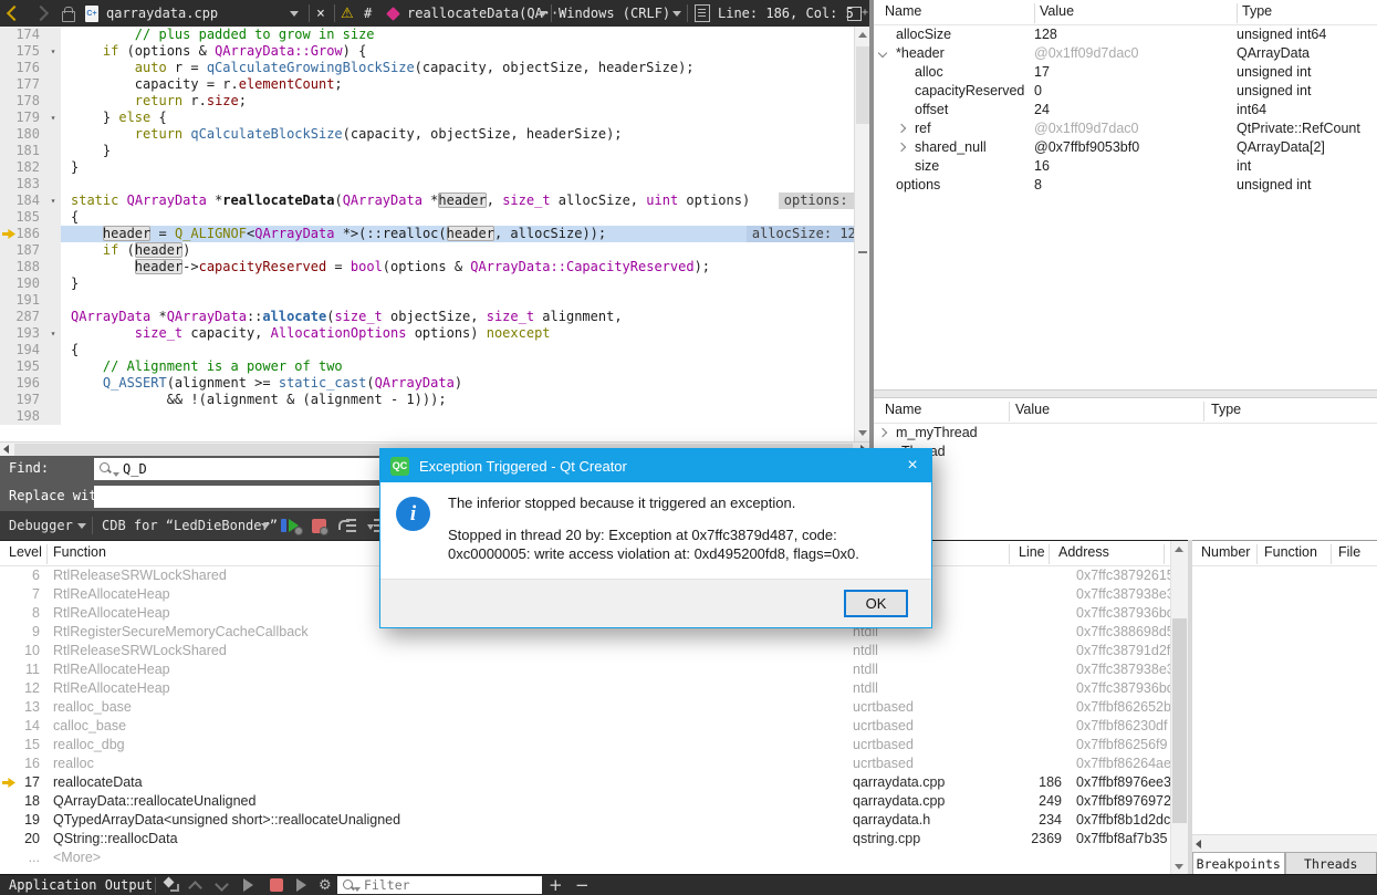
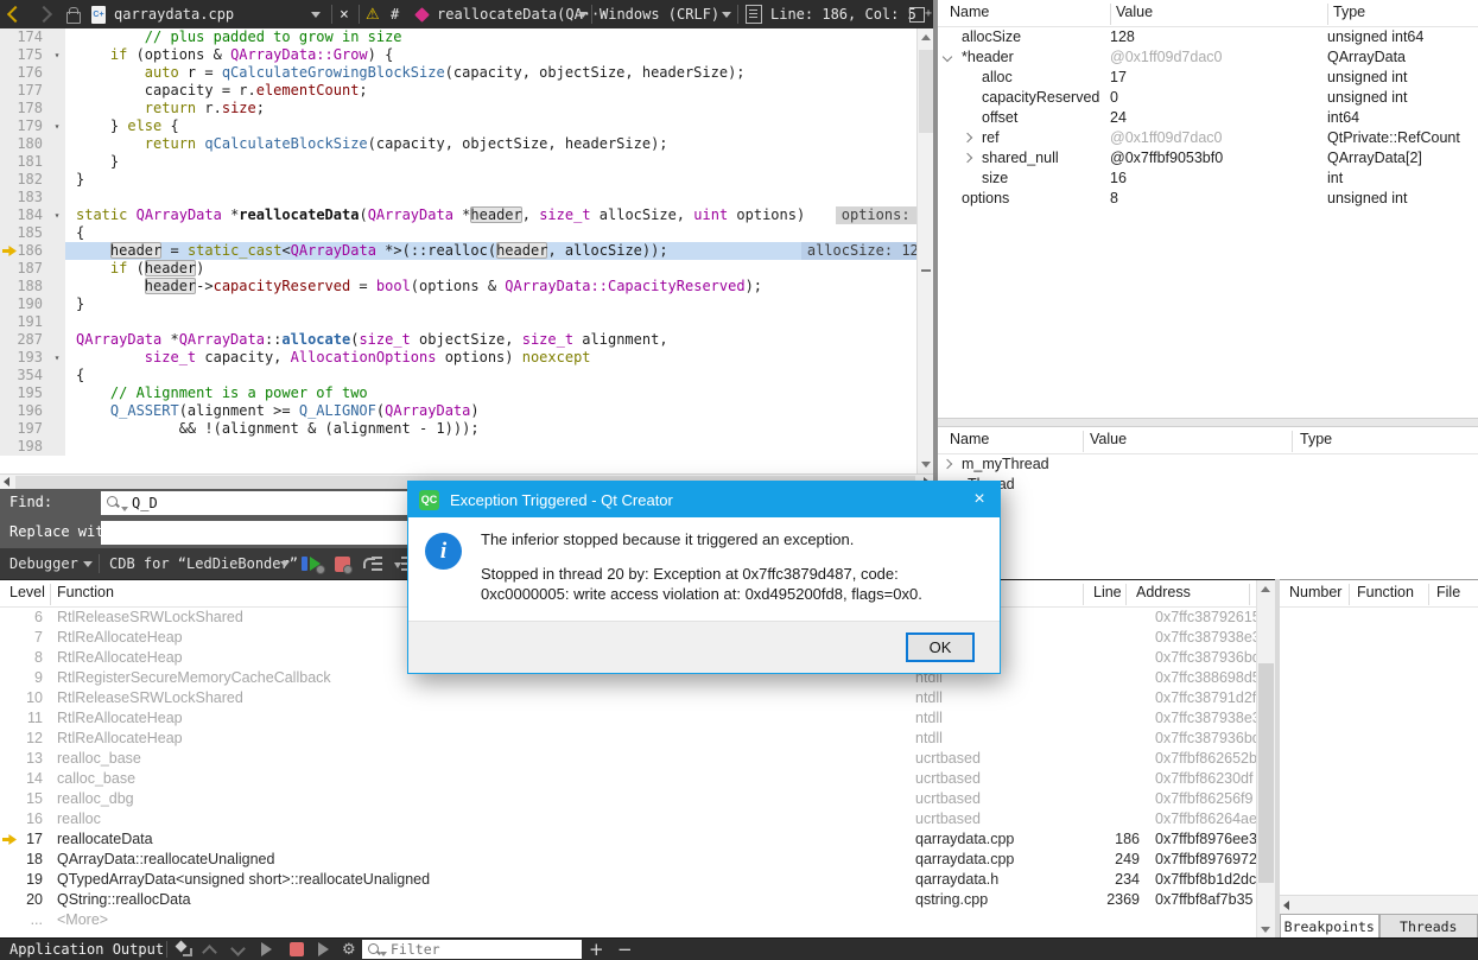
  qarraydata.cpp
  ×
  ⚠
  #
  reallocateData(QA···
  Windows (CRLF)
  Line: 186, Col: 5
  174
  // plus padded to grow in size
  175
  ▾
  if (options & QArrayData::Grow) {
  176
  auto r = qCalculateGrowingBlockSize(capacity, objectSize, headerSize);
  177
  capacity = r.elementCount;
  178
  return r.size;
  179
  ▾
  } else {
  180
  return qCalculateBlockSize(capacity, objectSize, headerSize);
  181
  }
  182
  }
  183
  184
  ▾
  static QArrayData *reallocateData(QArrayData *header, size_t allocSize, uint options)
  options:
  185
  {
  186
- header = Q_ALIGNOF<QArrayData *>(::realloc(header, allocSize));
+ header = static_cast<QArrayData *>(::realloc(header, allocSize));
  allocSize: 12
  187
  if (header)
  188
  header->capacityReserved = bool(options & QArrayData::CapacityReserved);
  190
  }
  191
  287
  QArrayData *QArrayData::allocate(size_t objectSize, size_t alignment,
  193
  ▾
  size_t capacity, AllocationOptions options) noexcept
- 194
+ 354
  {
  195
  // Alignment is a power of two
  196
- Q_ASSERT(alignment >= static_cast(QArrayData)
+ Q_ASSERT(alignment >= Q_ALIGNOF(QArrayData)
  197
  && !(alignment & (alignment - 1)));
  198
  Find:
  Q_D
  Replace wit
  Debugger
  CDB for “LedDieBonder”
  Level
  Function
  Line
  Address
  6
  RtlReleaseSRWLockShared
  0x7ffc3879261
  7
  RtlReAllocateHeap
  0x7ffc387938e
  8
  RtlReAllocateHeap
  0x7ffc387936b
  9
  RtlRegisterSecureMemoryCacheCallback
  ntdll
  0x7ffc388698d
  10
  RtlReleaseSRWLockShared
  ntdll
  0x7ffc38791d2f
  11
  RtlReAllocateHeap
  ntdll
  0x7ffc387938e
  12
  RtlReAllocateHeap
  ntdll
  0x7ffc387936b
  13
  realloc_base
  ucrtbased
  0x7ffbf862652b
  14
  calloc_base
  ucrtbased
  0x7ffbf86230df
  15
  realloc_dbg
  ucrtbased
  0x7ffbf86256f9
  16
  realloc
  ucrtbased
  0x7ffbf86264ae
  17
  reallocateData
  qarraydata.cpp
  186
  0x7ffbf8976ee3
  18
  QArrayData::reallocateUnaligned
  qarraydata.cpp
  249
  0x7ffbf8976972
  19
  QTypedArrayData<unsigned short>::reallocateUnaligned
  qarraydata.h
  234
  0x7ffbf8b1d2dc
  20
  QString::reallocData
  qstring.cpp
  2369
  0x7ffbf8af7b35
  ...
  <More>
  Number
  Function
  File
  Breakpoints
  Threads
  Name
  Value
  Type
  allocSize
  128
  unsigned int64
  *header
  @0x1ff09d7dac0
  QArrayData
  alloc
  17
  unsigned int
  capacityReserved
  0
  unsigned int
  offset
  24
  int64
  ref
  @0x1ff09d7dac0
  QtPrivate::RefCount
  shared_null
  @0x7ffbf9053bf0
  QArrayData[2]
  size
  16
  int
  options
  8
  unsigned int
  Name
  Value
  Type
  m_myThread
  Application Output
  ⚙
  Filter
  +
  −
  QC
  Exception Triggered - Qt Creator
  ×
  i
  The inferior stopped because it triggered an exception.
  Stopped in thread 20 by: Exception at 0x7ffc3879d487, code:
  0xc0000005: write access violation at: 0xd495200fd8, flags=0x0.
  OK
